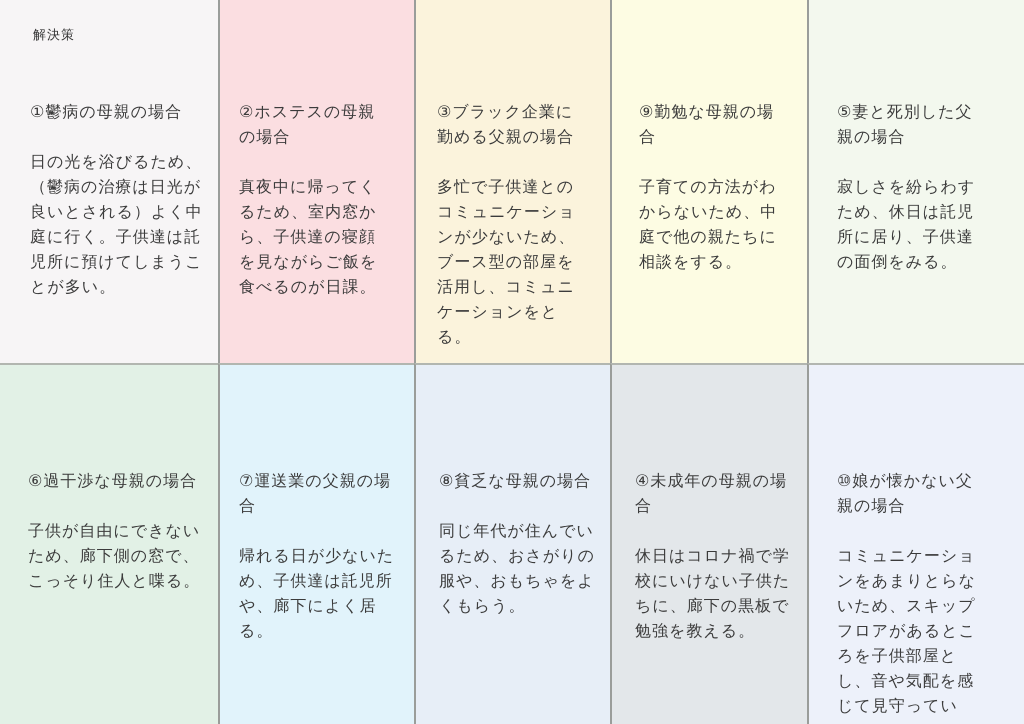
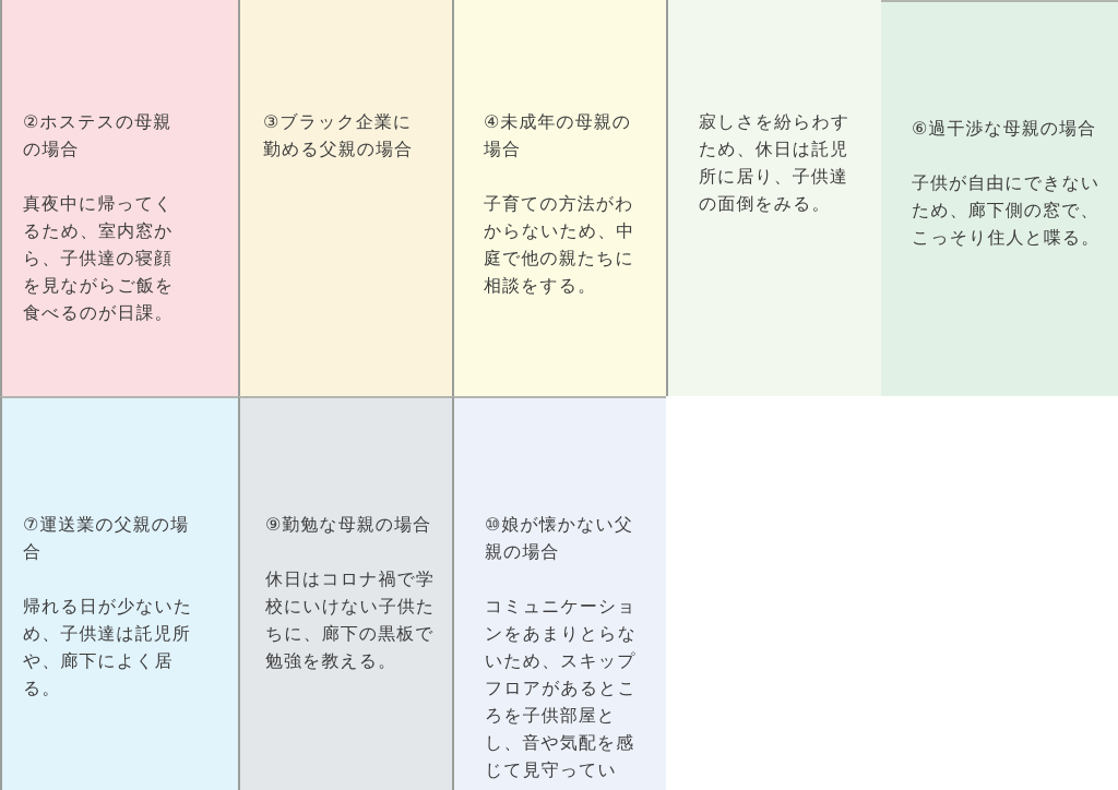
- 解決策
- ①鬱病の母親の場合
- 日の光を浴びるため、（鬱病の治療は日光が良いとされる）よく中庭に行く。子供達は託児所に預けてしまうことが多い。
  ②ホステスの母親の場合
  真夜中に帰ってくるため、室内窓から、子供達の寝顔を見ながらご飯を食べるのが日課。
  ③ブラック企業に勤める父親の場合
- 多忙で子供達とのコミュニケーションが少ないため、ブース型の部屋を活用し、コミュニケーションをとる。
- ⑨勤勉な母親の場合
+ ④未成年の母親の場合
  子育ての方法がわからないため、中庭で他の親たちに相談をする。
- ⑤妻と死別した父親の場合
  寂しさを紛らわすため、休日は託児所に居り、子供達の面倒をみる。
  ⑥過干渉な母親の場合
  子供が自由にできないため、廊下側の窓で、こっそり住人と喋る。
  ⑦運送業の父親の場合
  帰れる日が少ないため、子供達は託児所や、廊下によく居る。
- ⑧貧乏な母親の場合
- 同じ年代が住んでいるため、おさがりの服や、おもちゃをよくもらう。
- ④未成年の母親の場合
+ ⑨勤勉な母親の場合
  休日はコロナ禍で学校にいけない子供たちに、廊下の黒板で勉強を教える。
  ⑩娘が懐かない父親の場合
  コミュニケーションをあまりとらないため、スキップフロアがあるところを子供部屋とし、音や気配を感じて見守ってい
